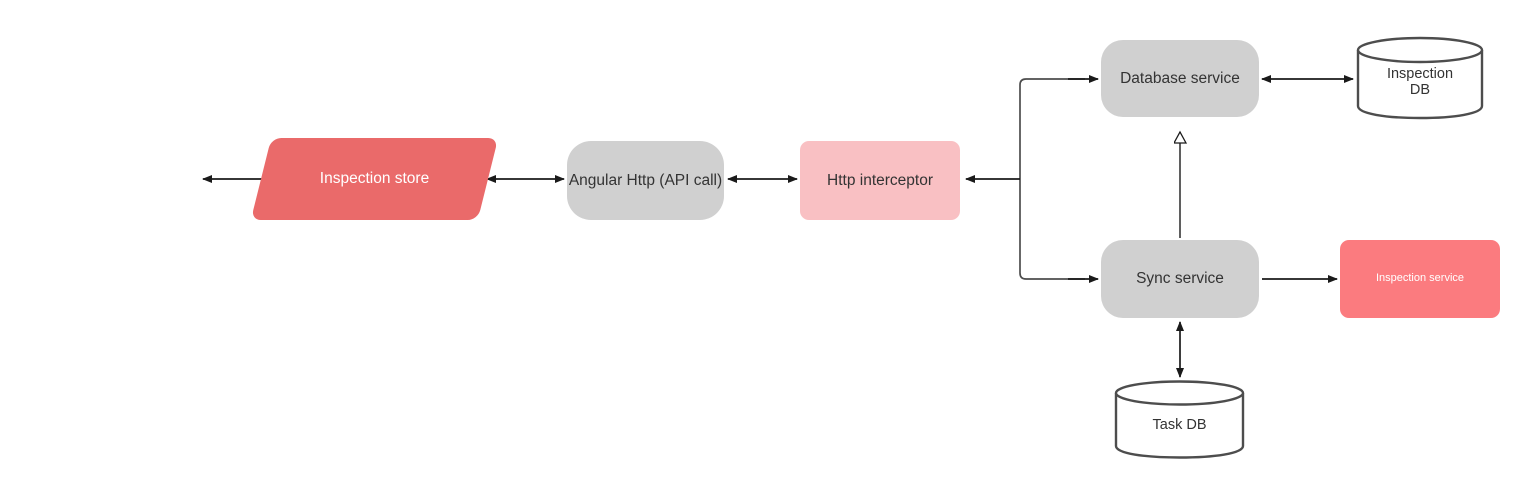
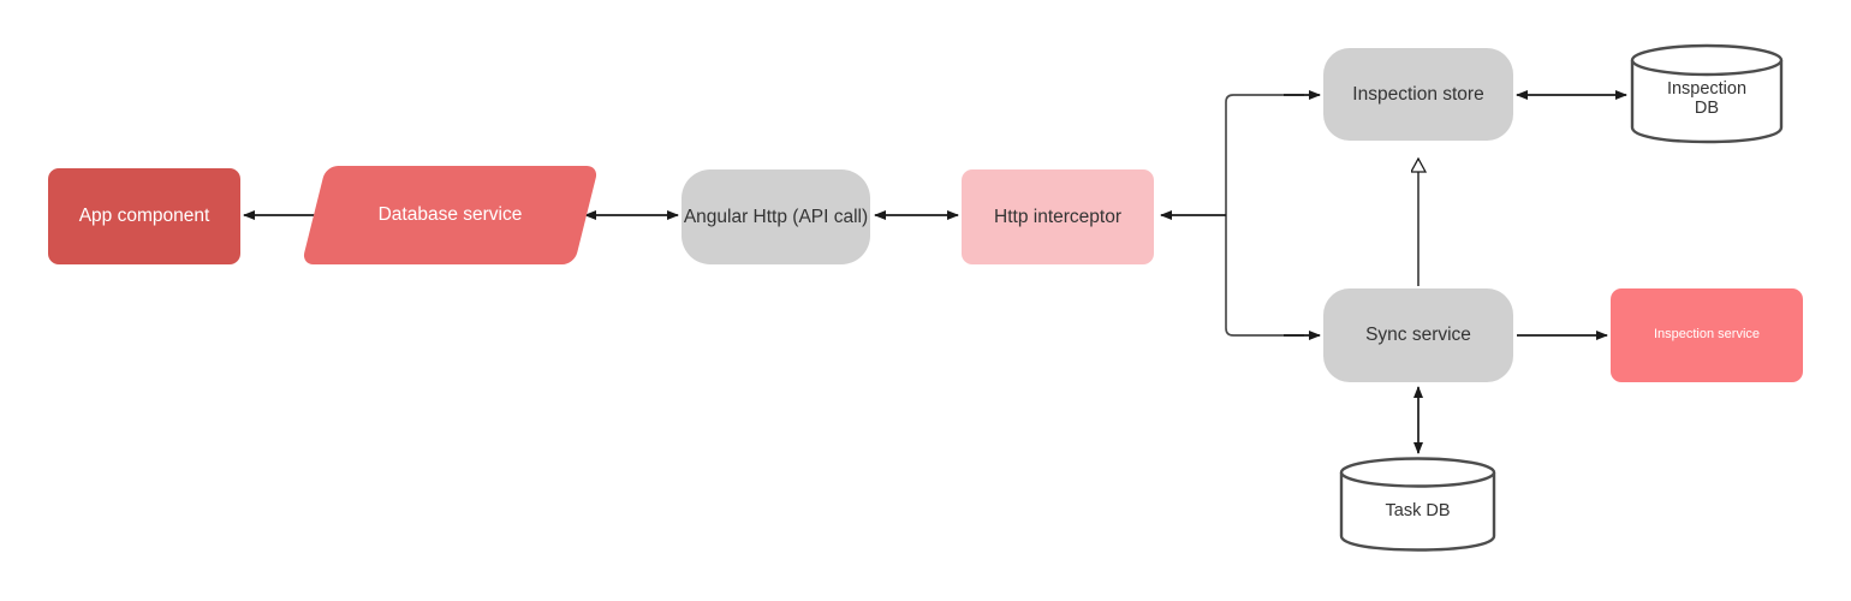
+ App component
- Inspection store
+ Database service
  Angular Http (API call)
  Http interceptor
- Database service
+ Inspection store
  Sync service
  Inspection service
  Inspection
  DB
  Task DB
